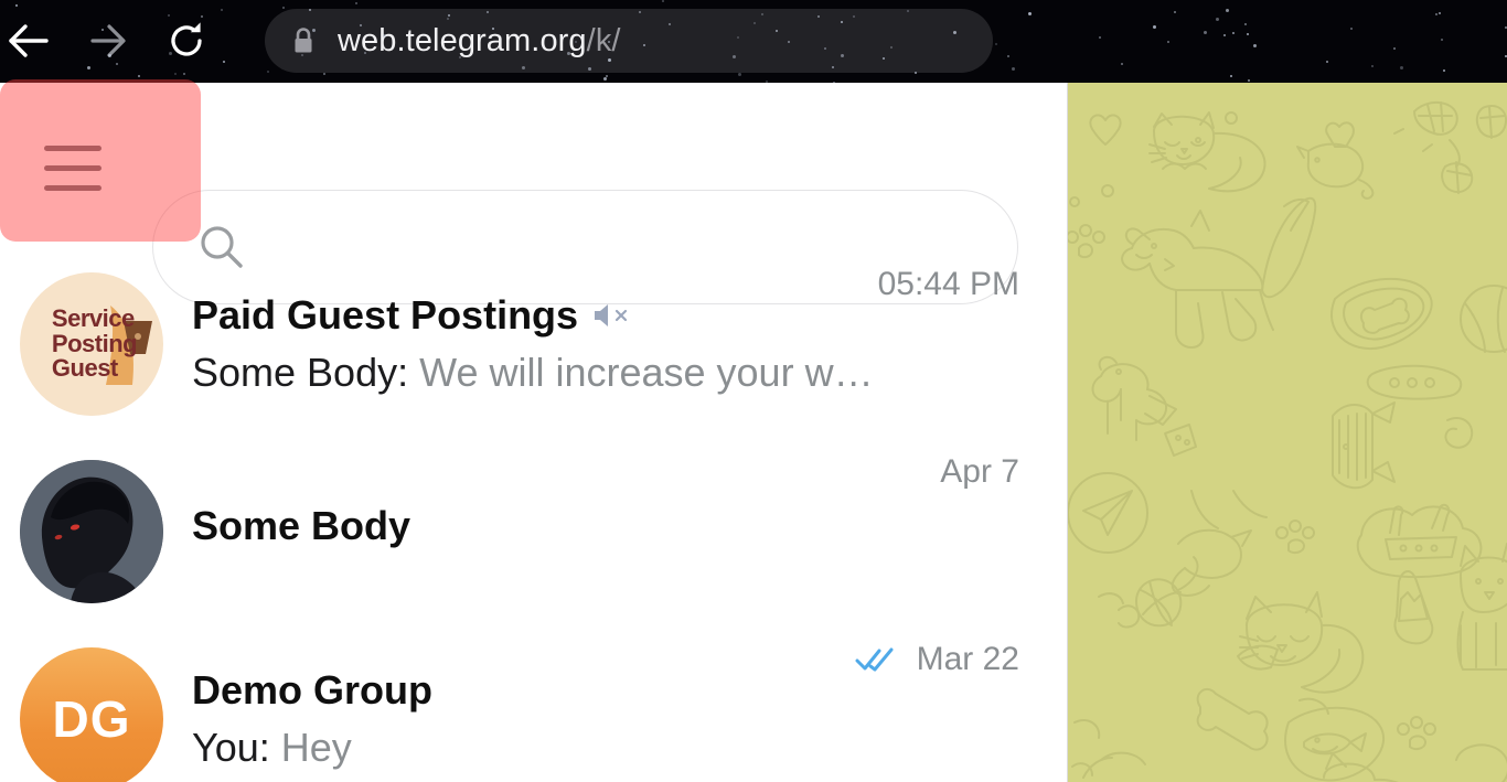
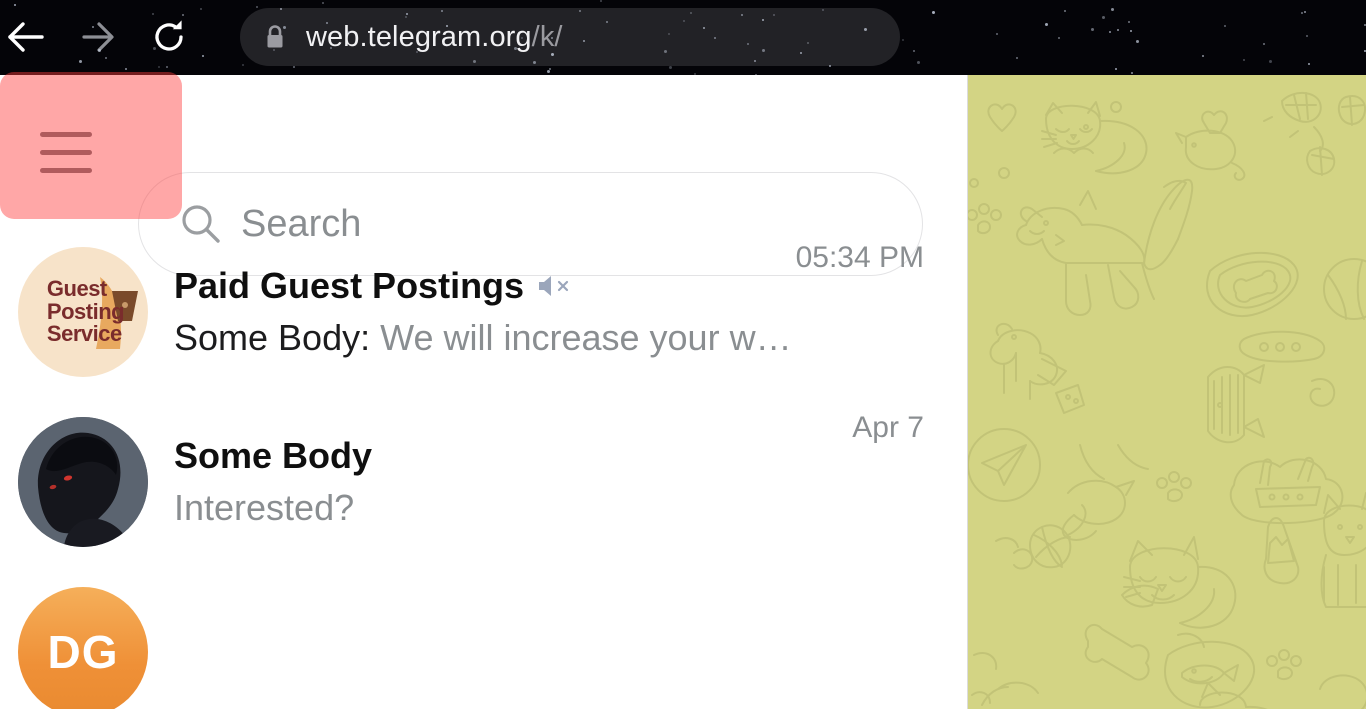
  web.telegram.org/k/
+ Search
- Service
+ Guest
  Posting
- Guest
+ Service
  Paid Guest Postings
  Some Body: We will increase your web
- 05:44 PM
+ 05:34 PM
  Some Body
+ Interested?
  Apr 7
  DG
- Demo Group
- You: Hey
- Mar 22
